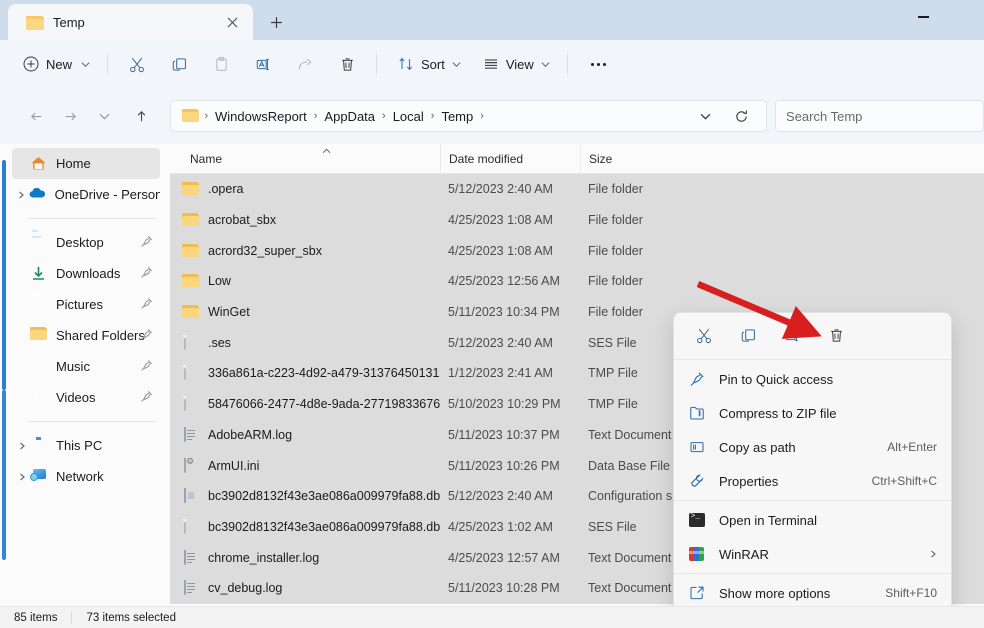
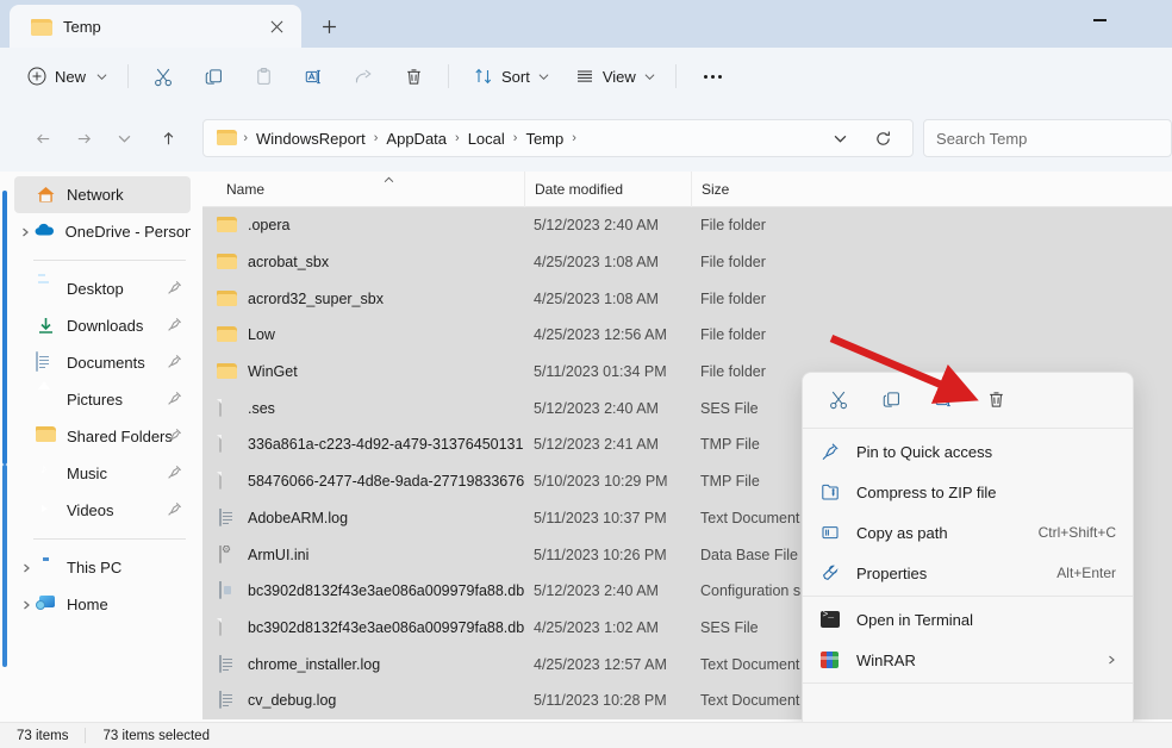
  Temp
  New
  Sort
  View
  ›
  WindowsReport
  ›
  AppData
  ›
  Local
  ›
  Temp
  ›
  Search Temp
- Home
+ Network
  OneDrive - Person
  Desktop
  Downloads
+ Documents
  Pictures
  Shared Folders
  Music
  Videos
  This PC
- Network
+ Home
  Name
  Date modified
  Size
  .opera
  5/12/2023 2:40 AM
  File folder
  acrobat_sbx
  4/25/2023 1:08 AM
  File folder
  acrord32_super_sbx
  4/25/2023 1:08 AM
  File folder
  Low
  4/25/2023 12:56 AM
  File folder
  WinGet
- 5/11/2023 10:34 PM
+ 5/11/2023 01:34 PM
  File folder
  .ses
  5/12/2023 2:40 AM
  SES File
  336a861a-c223-4d92-a479-31376450131
- 1/12/2023 2:41 AM
+ 5/12/2023 2:41 AM
  TMP File
  58476066-2477-4d8e-9ada-27719833676
  5/10/2023 10:29 PM
  TMP File
  AdobeARM.log
  5/11/2023 10:37 PM
  Text Document
  ArmUI.ini
  5/11/2023 10:26 PM
  Data Base File
  bc3902d8132f43e3ae086a009979fa88.db
  5/12/2023 2:40 AM
  Configuration s
  bc3902d8132f43e3ae086a009979fa88.db
  4/25/2023 1:02 AM
  SES File
  chrome_installer.log
  4/25/2023 12:57 AM
  Text Document
  cv_debug.log
  5/11/2023 10:28 PM
  Text Document
  Pin to Quick access
  Compress to ZIP file
  Copy as path
- Alt+Enter
+ Ctrl+Shift+C
  Properties
- Ctrl+Shift+C
+ Alt+Enter
  Open in Terminal
  WinRAR
- Show more options
- Shift+F10
- 85 items
+ 73 items
  73 items selected
